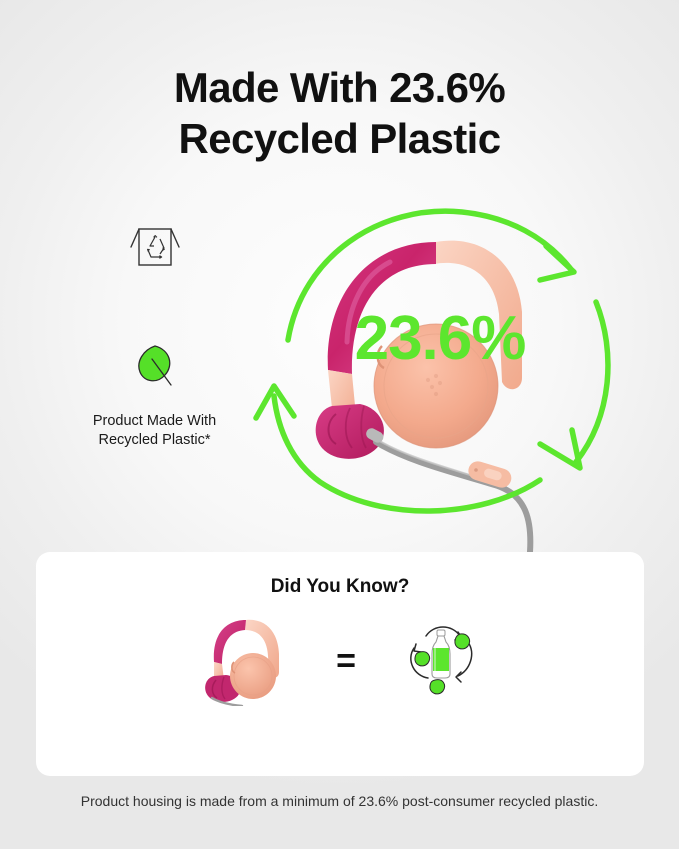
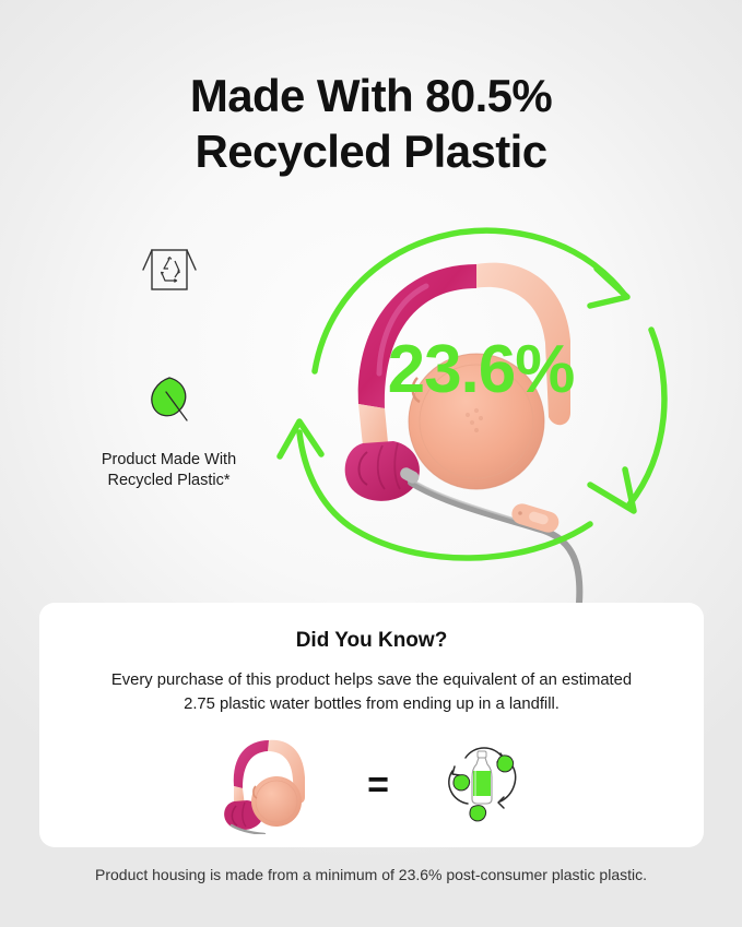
- Made With 23.6%
+ Made With 80.5%
  Recycled Plastic
  Product Made With
  Recycled Plastic*
  23.6%
  Did You Know?
+ Every purchase of this product helps save the equivalent of an estimated 2.75 plastic water bottles from ending up in a landfill.
  =
- Product housing is made from a minimum of 23.6% post-consumer recycled plastic.
+ Product housing is made from a minimum of 23.6% post-consumer plastic plastic.
